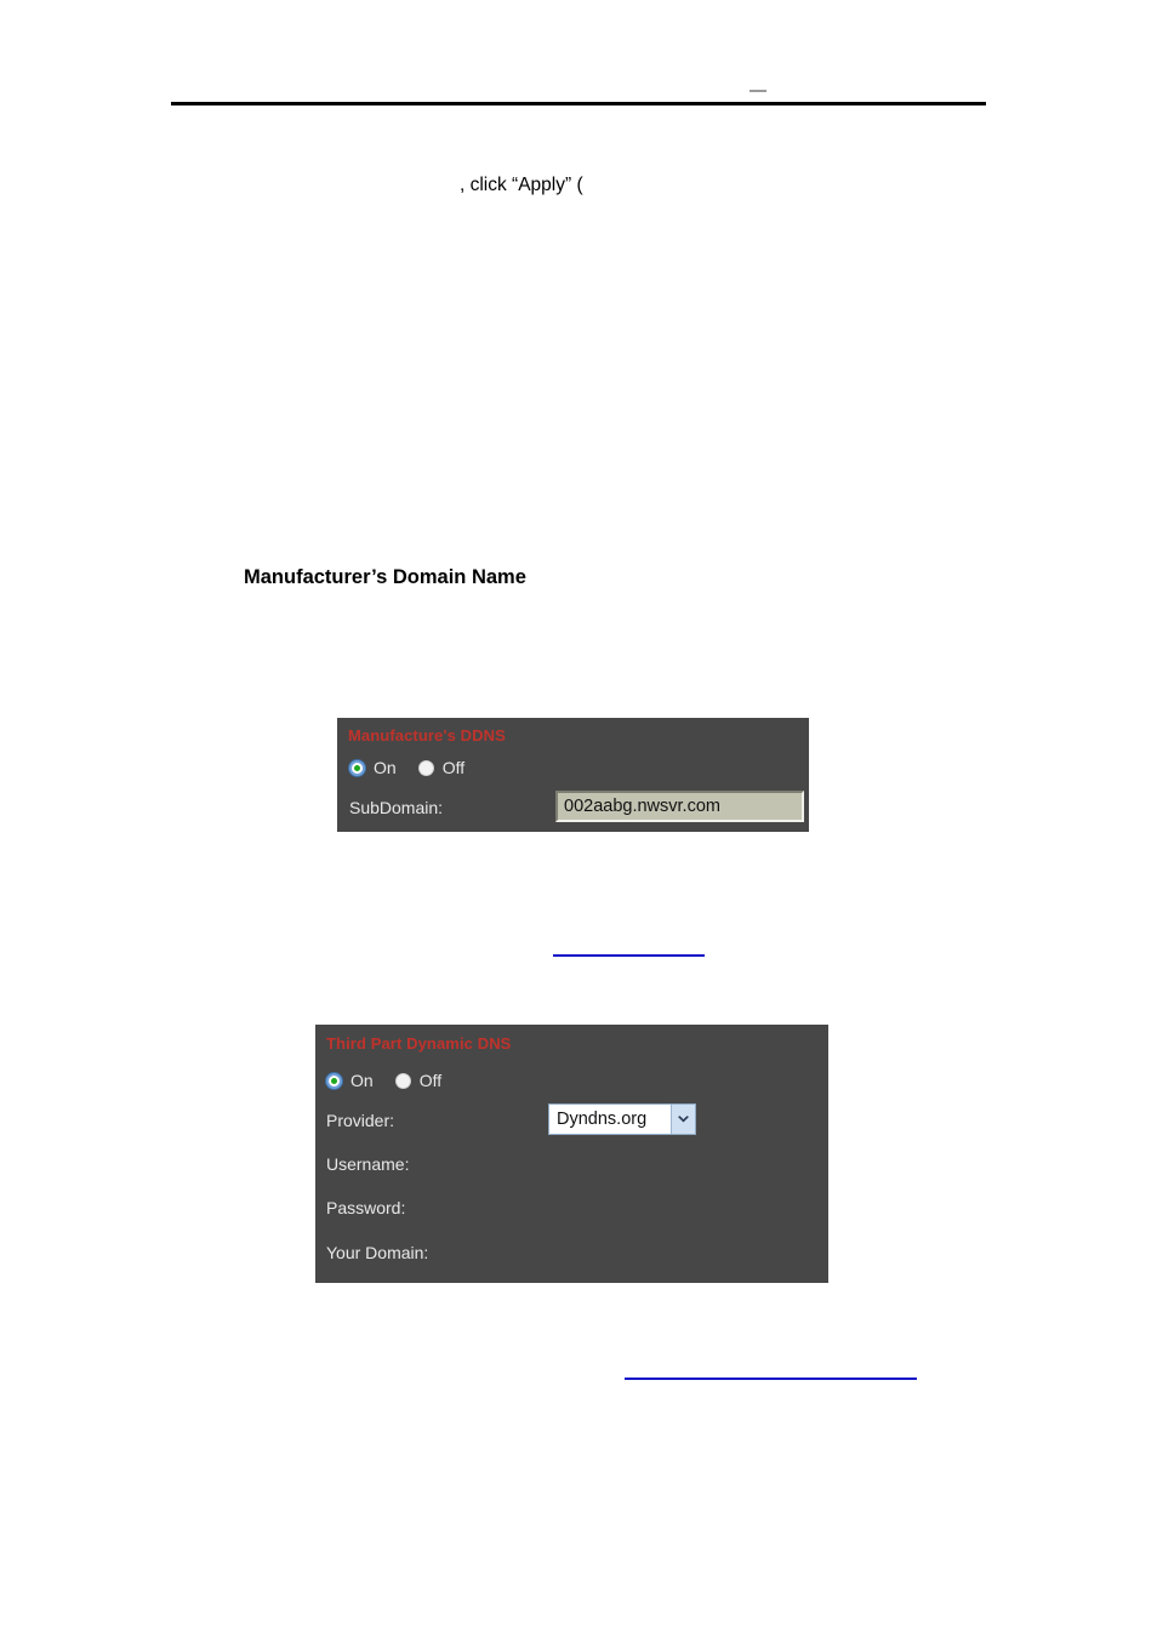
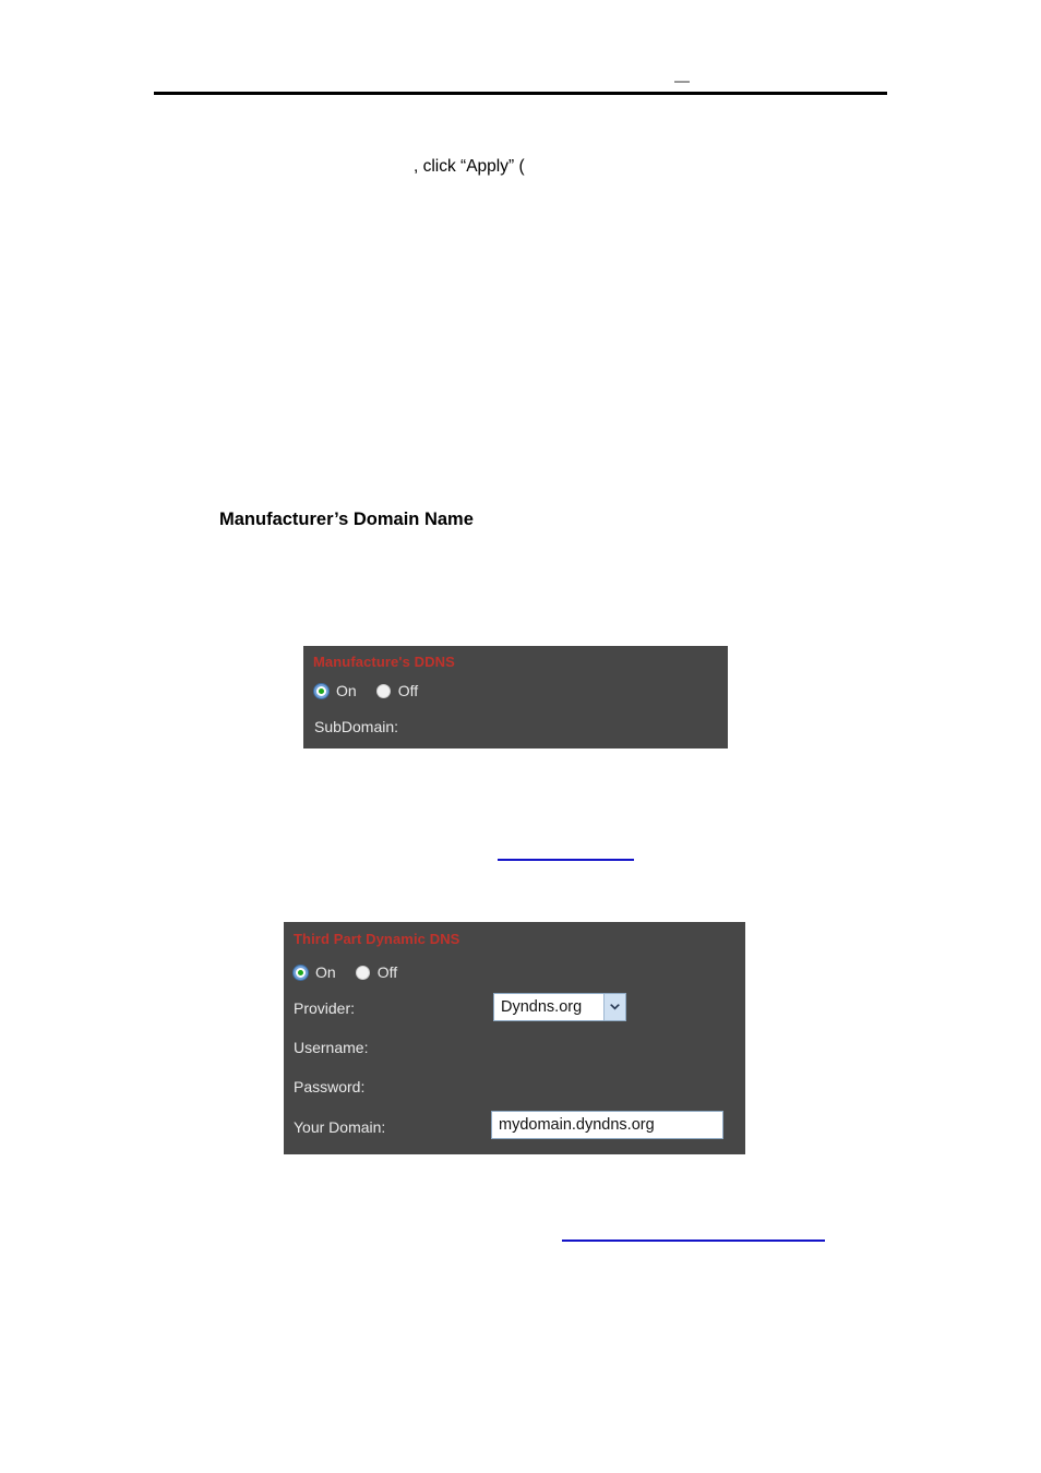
  , click “Apply” (
  Manufacturer’s Domain Name
  Manufacture's DDNS
  On
  Off
  SubDomain:
- 002aabg.nwsvr.com
  Third Part Dynamic DNS
  On
  Off
  Provider:
  Dyndns.org
  Username:
  Password:
  Your Domain:
+ mydomain.dyndns.org
